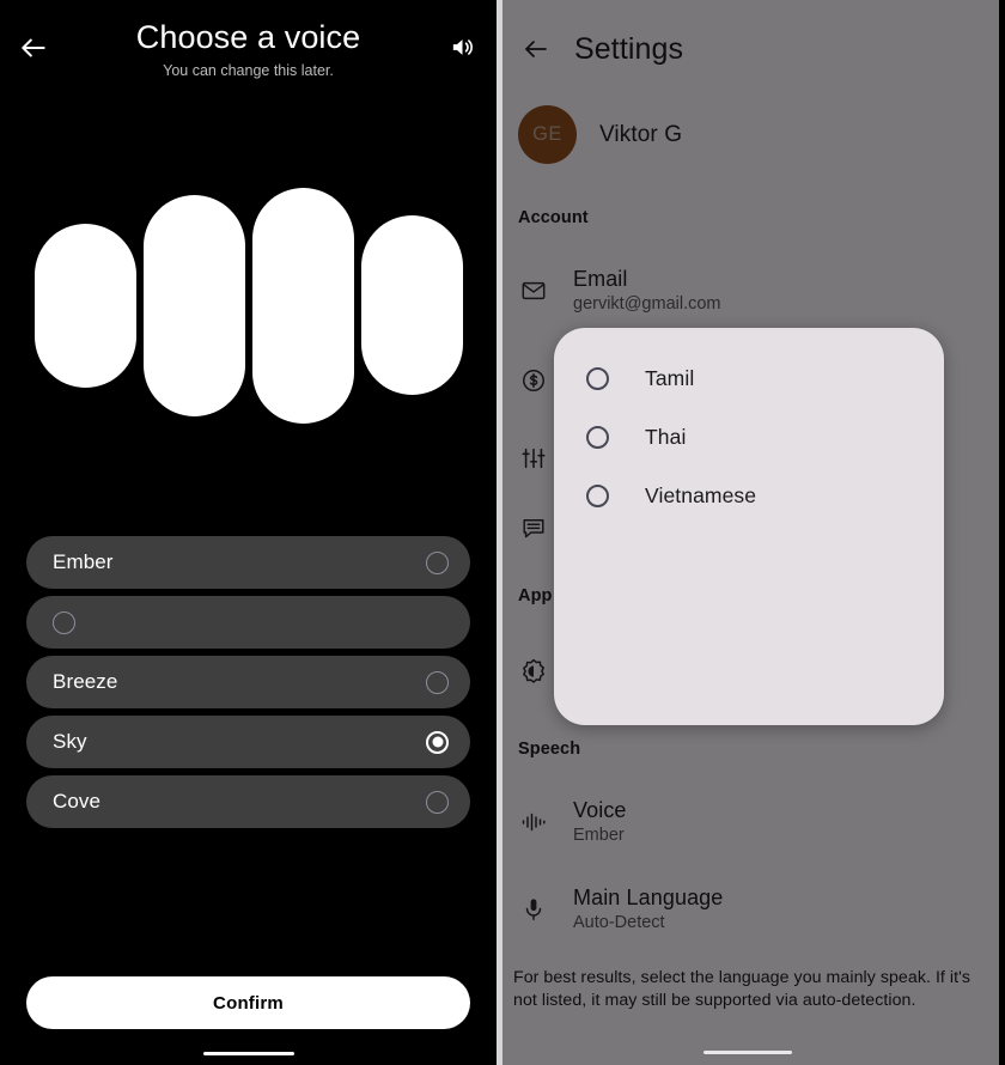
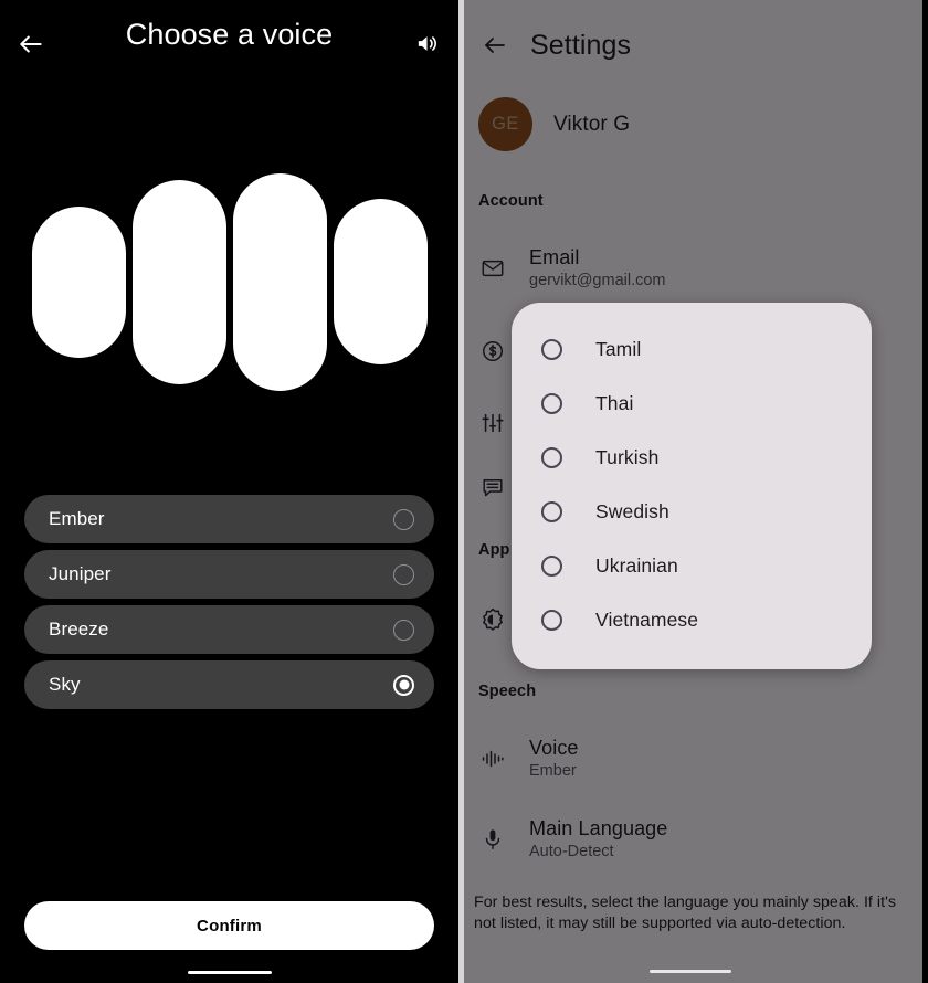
  Choose a voice
- You can change this later.
  Ember
+ Juniper
  Breeze
  Sky
- Cove
  Confirm
  Settings
  GE
  Viktor G
  Account
  Email
  gervikt@gmail.com
  App
  Speech
  Voice
  Ember
  Main Language
  Auto-Detect
  For best results, select the language you mainly speak. If it's not listed, it may still be supported via auto-detection.
  Tamil
  Thai
+ Turkish
+ Swedish
+ Ukrainian
  Vietnamese
